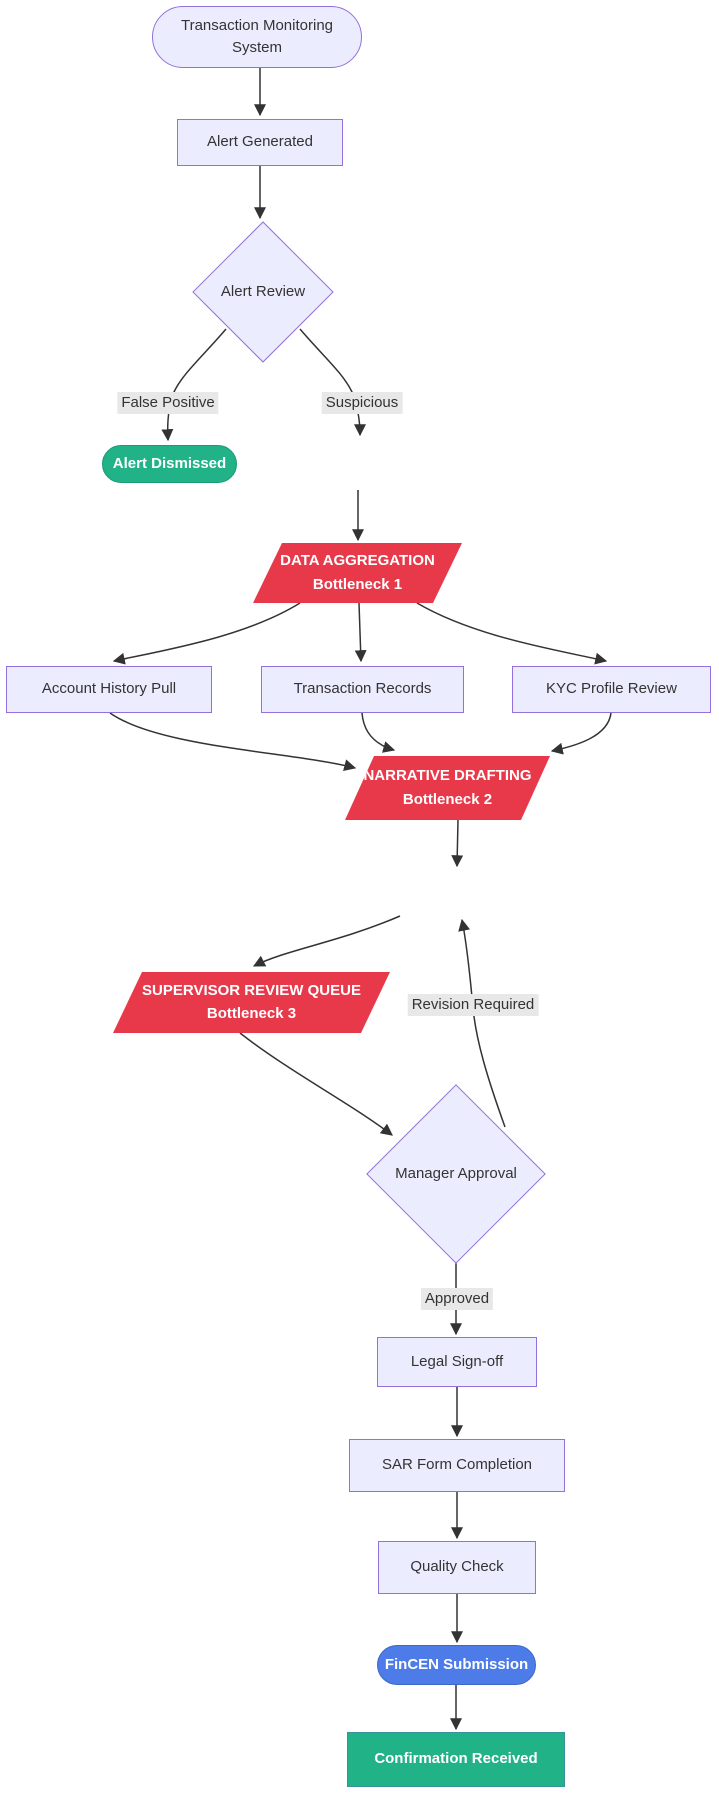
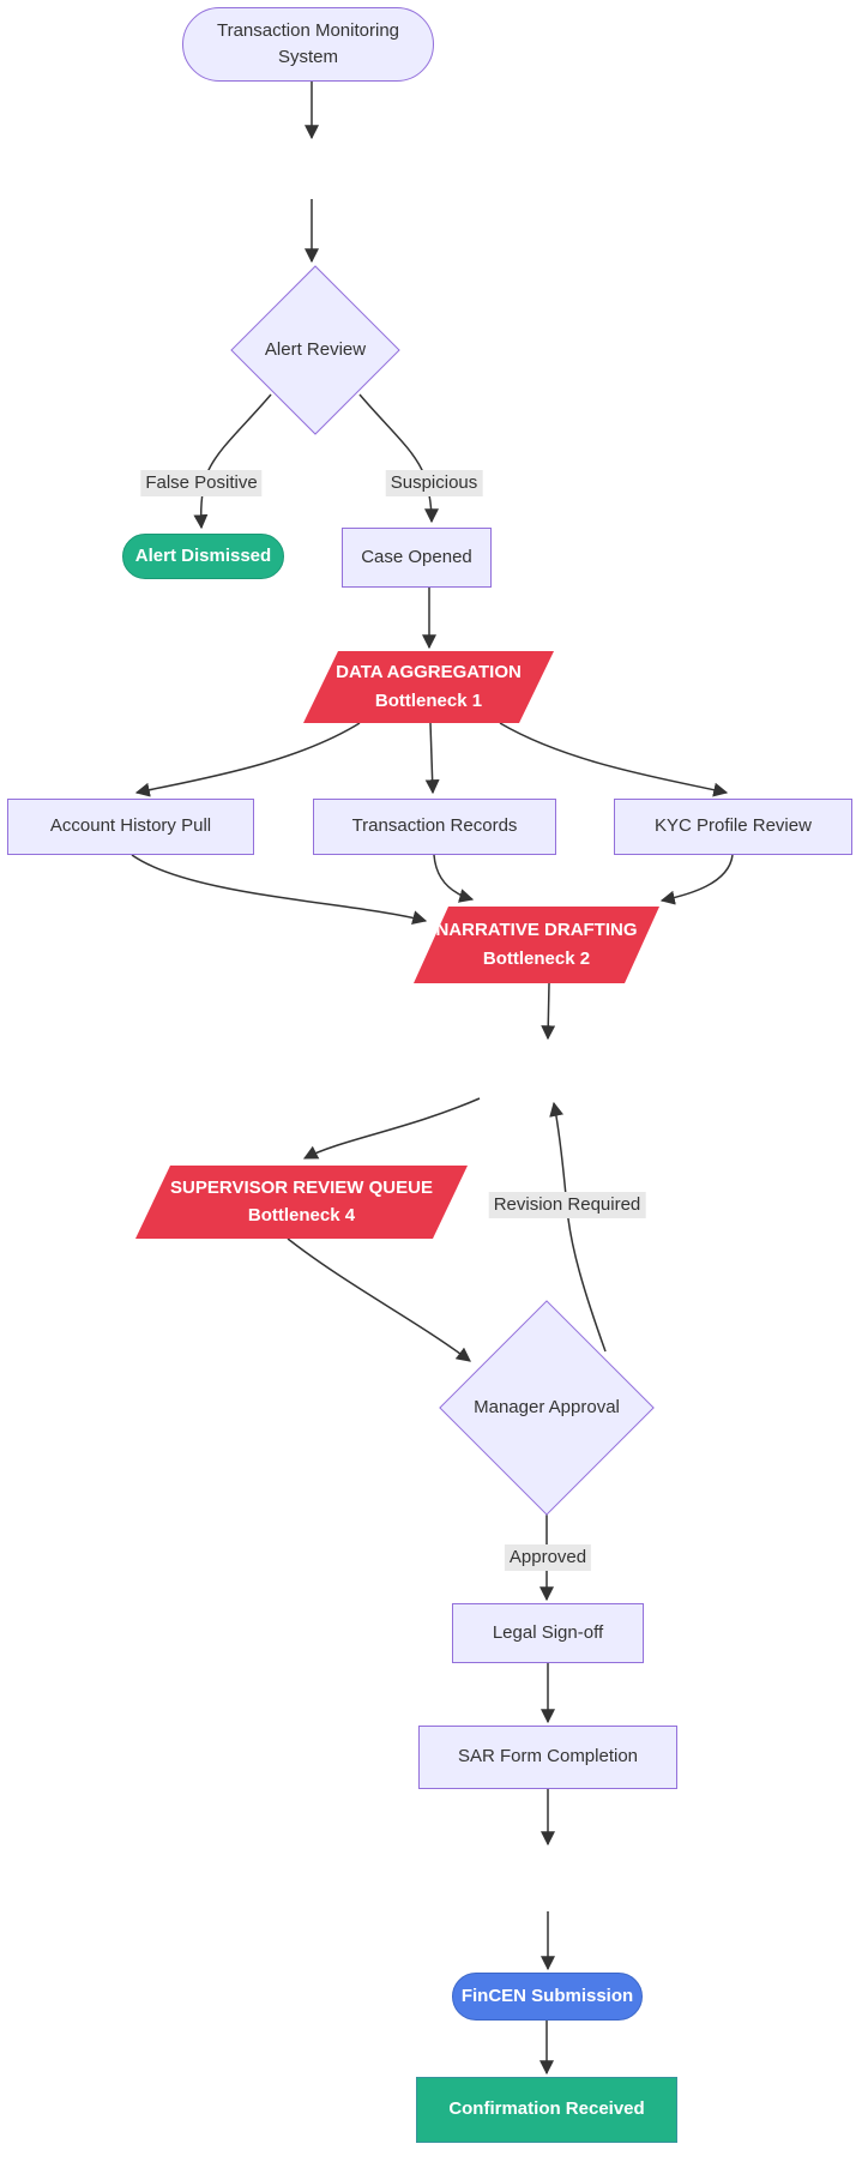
  False Positive
  Suspicious
  Revision Required
  Approved
  Transaction Monitoring System
- Alert Generated
  Alert Review
  Alert Dismissed
+ Case Opened
  DATA AGGREGATION
  Bottleneck 1
  Account History Pull
  Transaction Records
  KYC Profile Review
  NARRATIVE DRAFTING
  Bottleneck 2
  SUPERVISOR REVIEW QUEUE
- Bottleneck 3
+ Bottleneck 4
  Manager Approval
  Legal Sign-off
  SAR Form Completion
- Quality Check
  FinCEN Submission
  Confirmation Received
